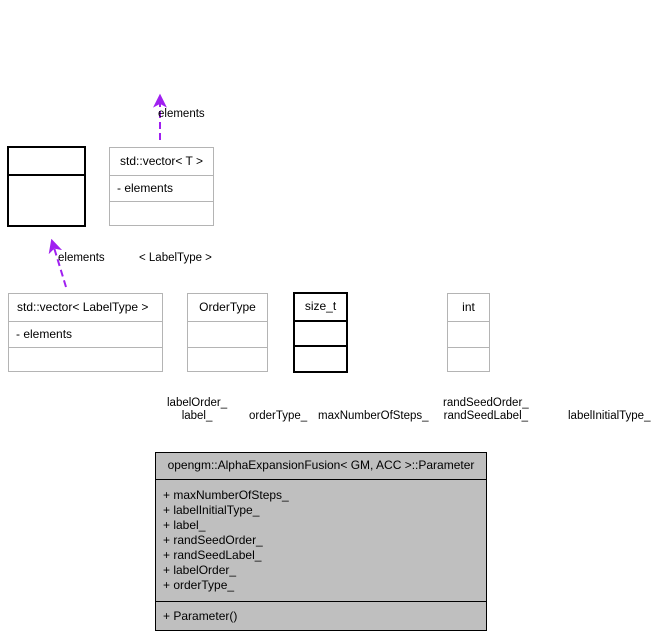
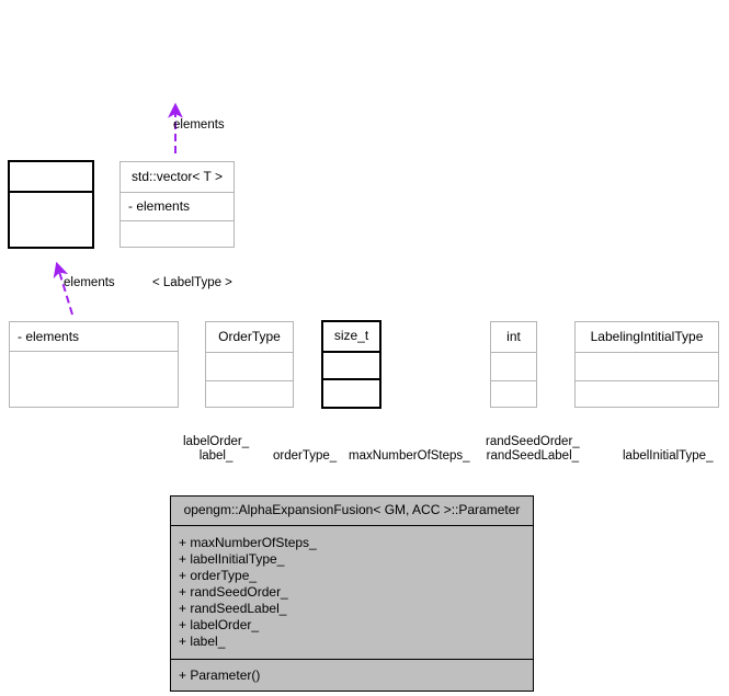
  std::vector< T >
  - elements
- std::vector< LabelType >
  - elements
  OrderType
  size_t
  int
+ LabelingIntitialType
  opengm::AlphaExpansionFusion< GM, ACC >::Parameter
  + maxNumberOfSteps_
  + labelInitialType_
- + label_
+ + orderType_
  + randSeedOrder_
  + randSeedLabel_
  + labelOrder_
- + orderType_
+ + label_
  + Parameter()
  elements
  elements
  < LabelType >
  labelOrder_
  label_
  orderType_
  maxNumberOfSteps_
  randSeedOrder_
  randSeedLabel_
  labelInitialType_
